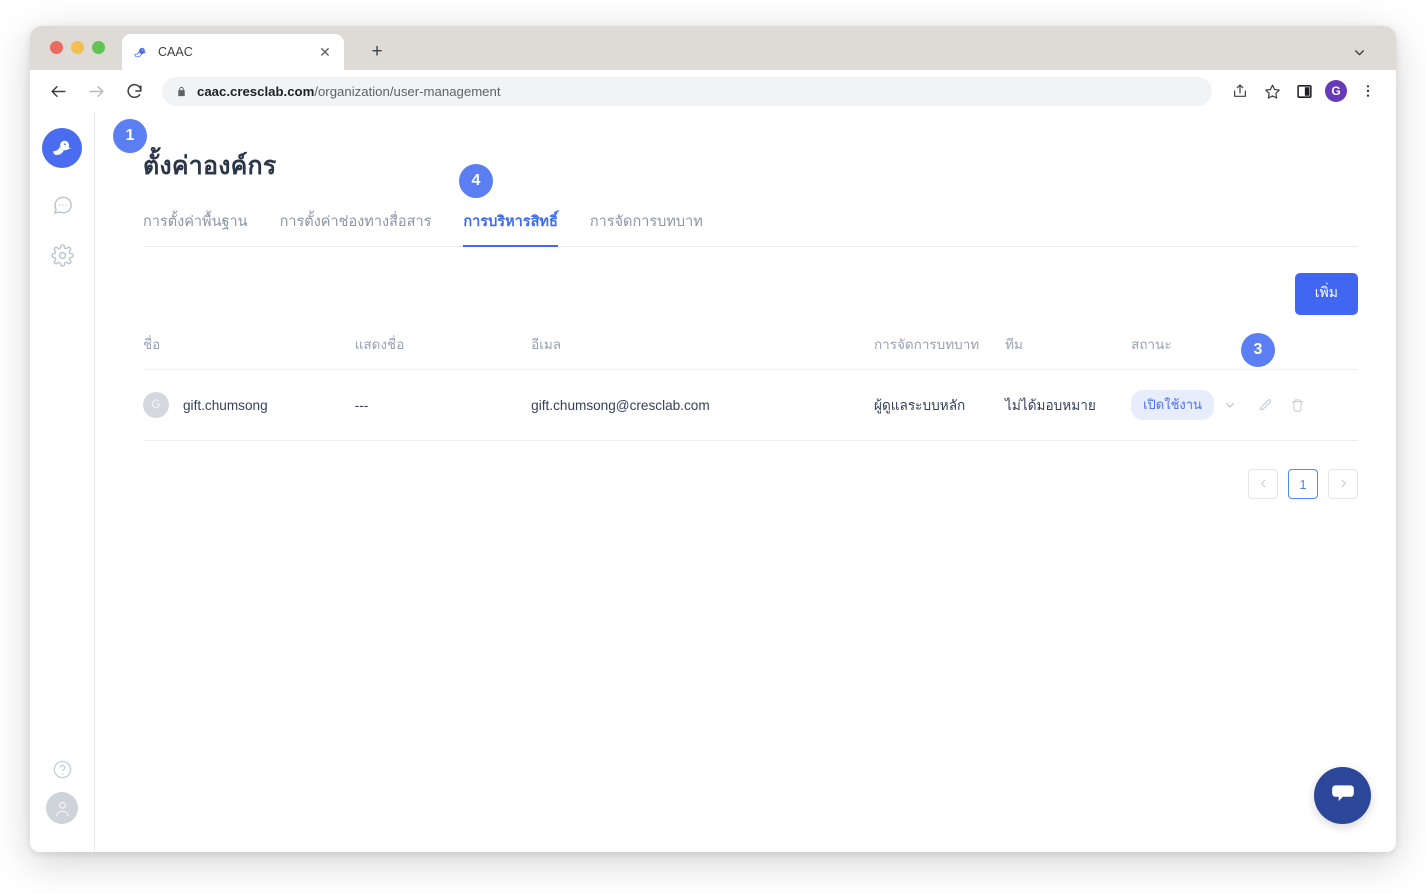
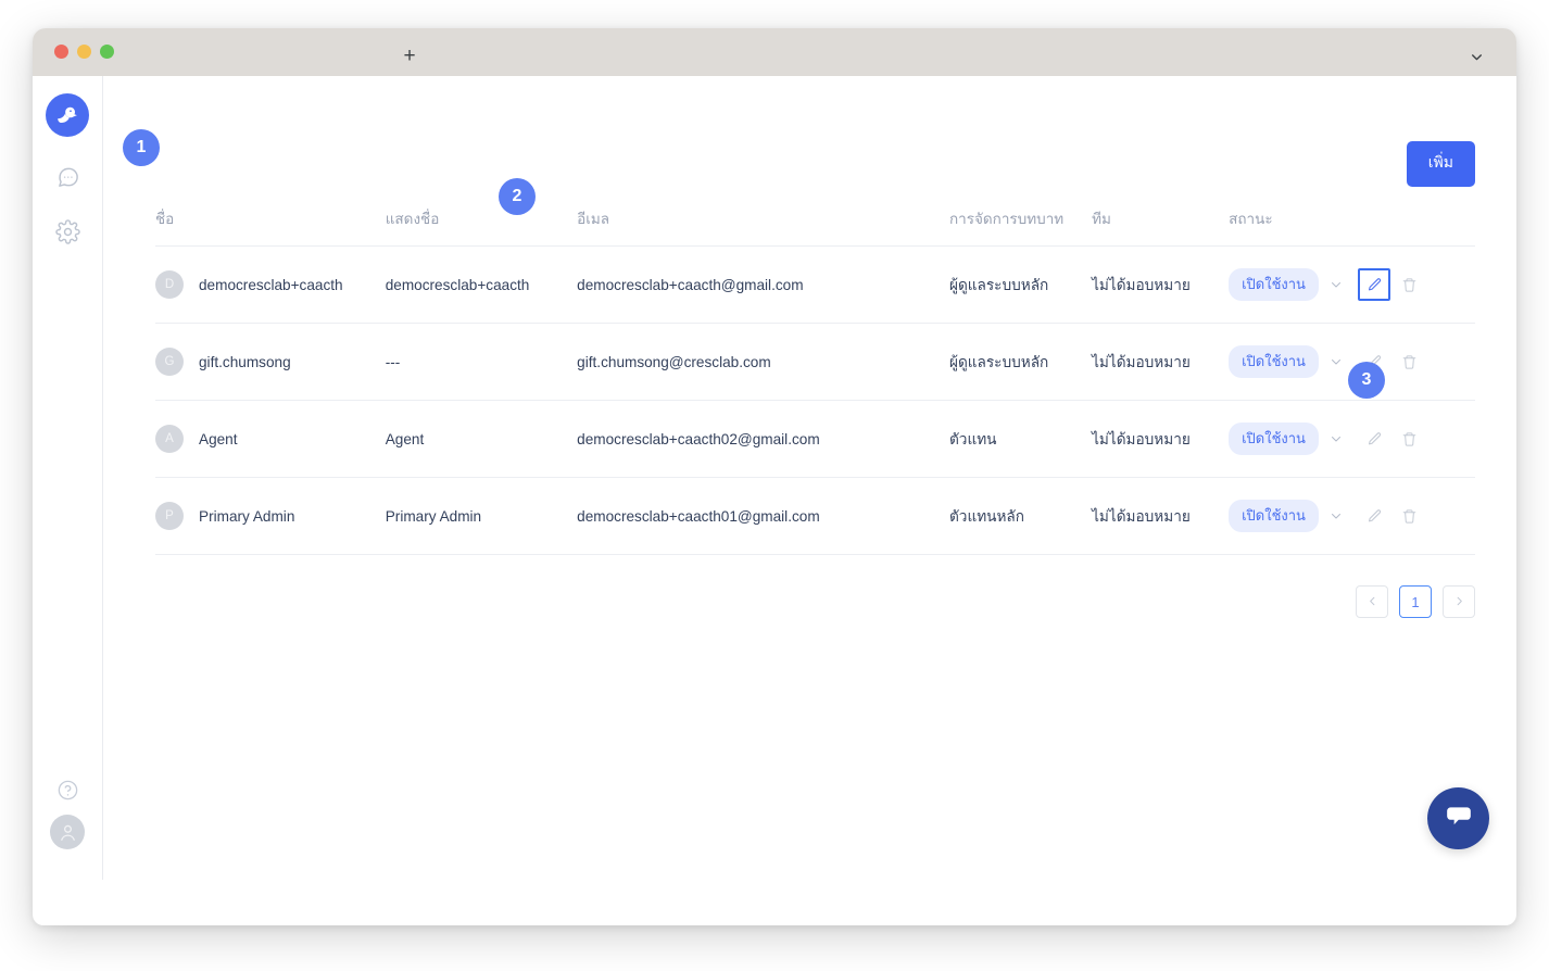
- CAAC
- ✕
  +
- caac.cresclab.com/organization/user-management
- G
- ตั้งค่าองค์กร
- การตั้งค่าพื้นฐาน
- การตั้งค่าช่องทางสื่อสาร
- การบริหารสิทธิ์
- การจัดการบทบาท
  เพิ่ม
  ชื่อ	แสดงชื่อ	อีเมล	การจัดการบทบาท	ทีม	สถานะ
+ D democresclab+caacth	democresclab+caacth	democresclab+caacth@gmail.com	ผู้ดูแลระบบหลัก	ไม่ได้มอบหมาย	เปิดใช้งาน
  G gift.chumsong	---	gift.chumsong@cresclab.com	ผู้ดูแลระบบหลัก	ไม่ได้มอบหมาย	เปิดใช้งาน
+ A Agent	Agent	democresclab+caacth02@gmail.com	ตัวแทน	ไม่ได้มอบหมาย	เปิดใช้งาน
+ P Primary Admin	Primary Admin	democresclab+caacth01@gmail.com	ตัวแทนหลัก	ไม่ได้มอบหมาย	เปิดใช้งาน
  1
  1
- 4
+ 2
  3
